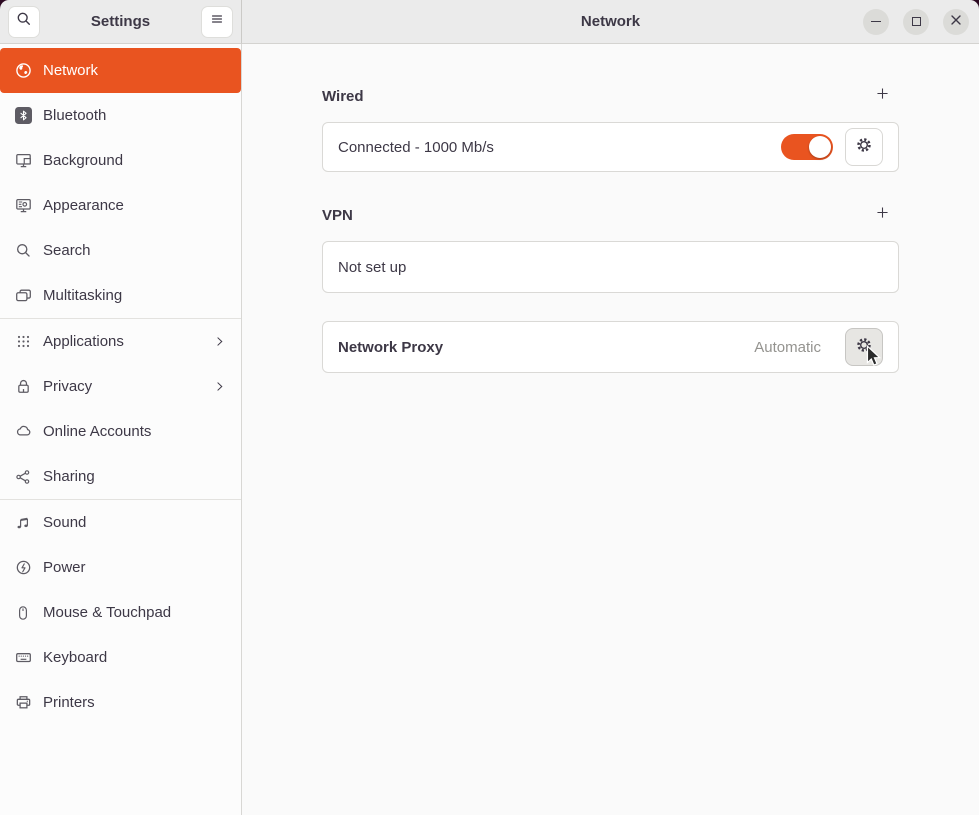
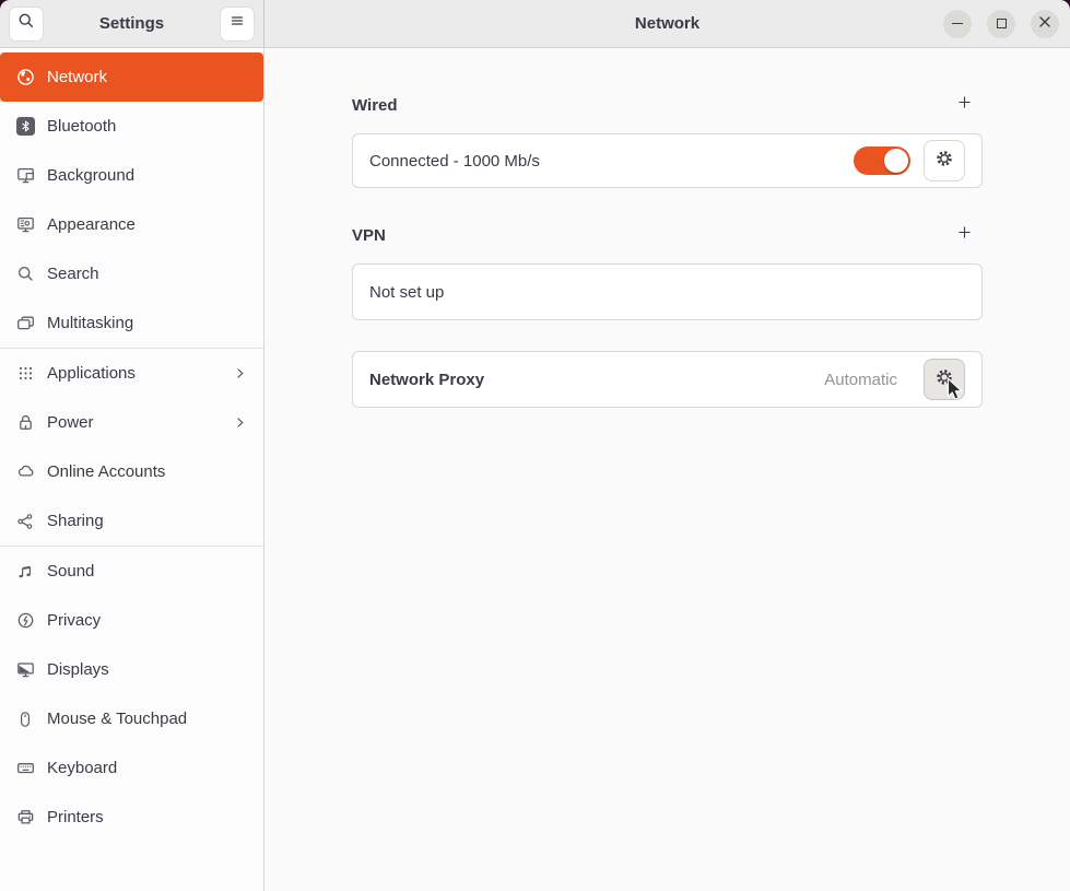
  Settings
  Network
  Network
  Bluetooth
  Background
  Appearance
  Search
  Multitasking
  Applications
- Privacy
+ Power
  Online Accounts
  Sharing
  Sound
- Power
+ Privacy
+ Displays
  Mouse & Touchpad
  Keyboard
  Printers
  Wired
  Connected - 1000 Mb/s
  VPN
  Not set up
  Network Proxy
  Automatic
